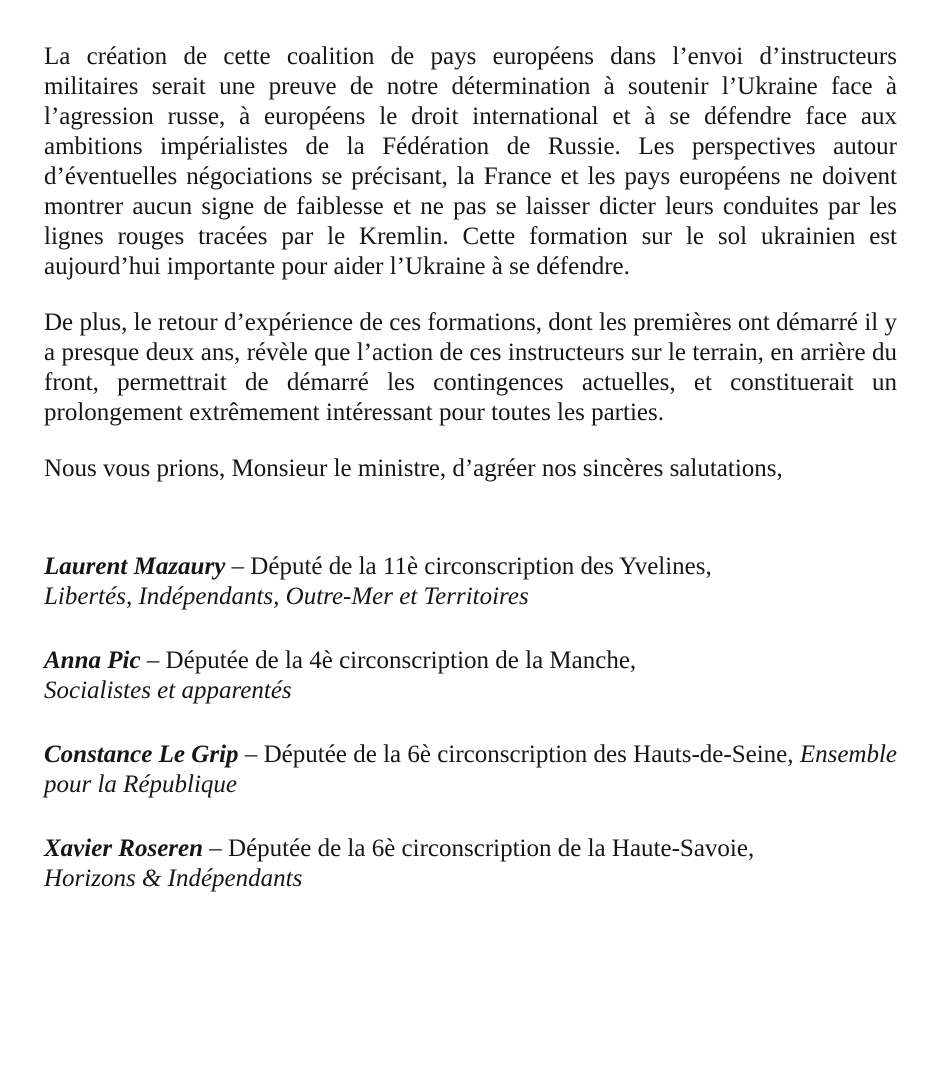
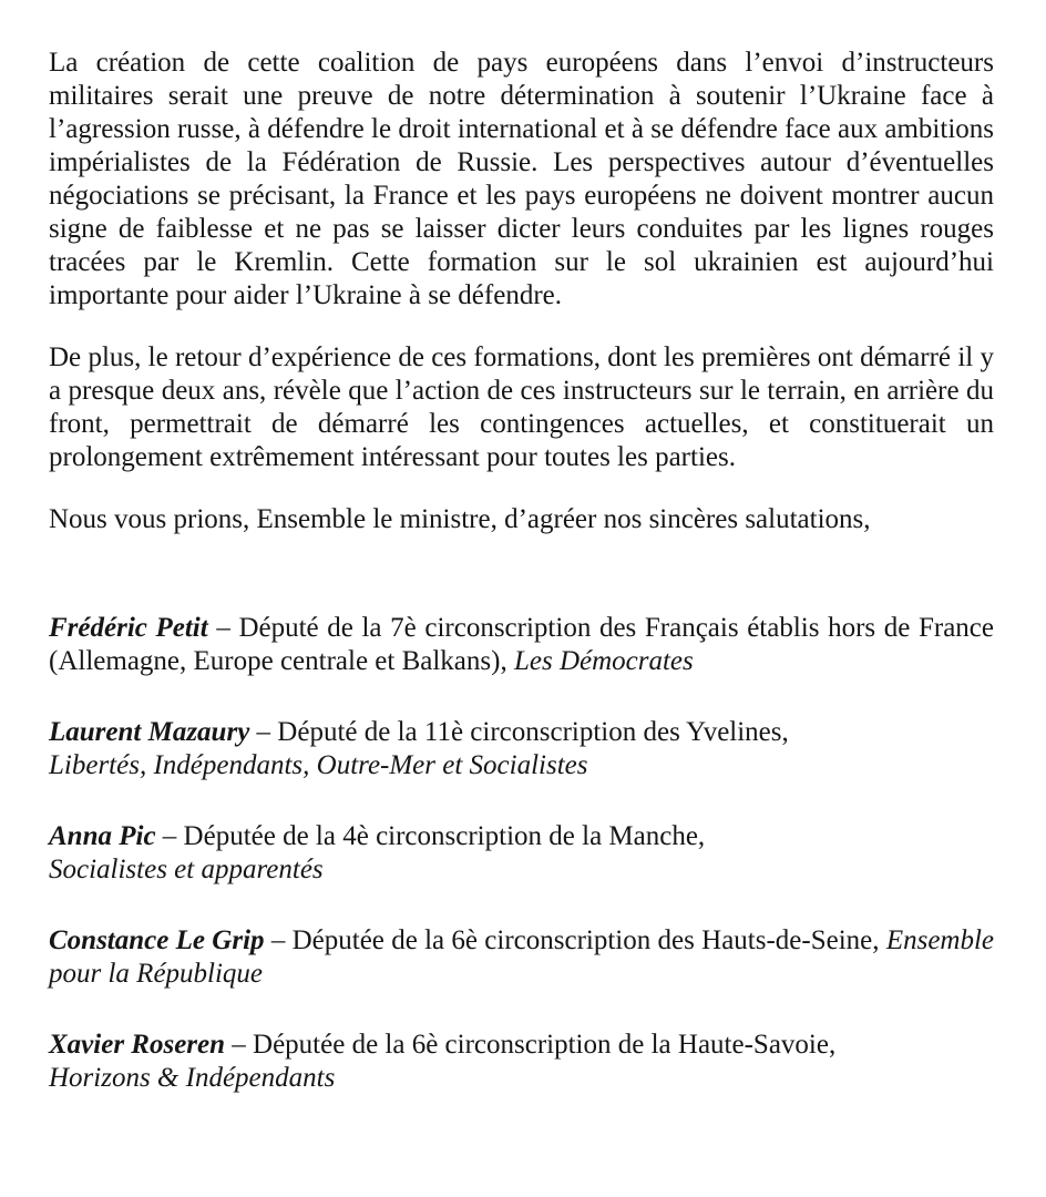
- La création de cette coalition de pays européens dans l’envoi d’instructeurs militaires serait une preuve de notre détermination à soutenir l’Ukraine face à l’agression russe, à européens le droit international et à se défendre face aux ambitions impérialistes de la Fédération de Russie. Les perspectives autour d’éventuelles négociations se précisant, la France et les pays européens ne doivent montrer aucun signe de faiblesse et ne pas se laisser dicter leurs conduites par les lignes rouges tracées par le Kremlin. Cette formation sur le sol ukrainien est aujourd’hui importante pour aider l’Ukraine à se défendre.
+ La création de cette coalition de pays européens dans l’envoi d’instructeurs militaires serait une preuve de notre détermination à soutenir l’Ukraine face à l’agression russe, à défendre le droit international et à se défendre face aux ambitions impérialistes de la Fédération de Russie. Les perspectives autour d’éventuelles négociations se précisant, la France et les pays européens ne doivent montrer aucun signe de faiblesse et ne pas se laisser dicter leurs conduites par les lignes rouges tracées par le Kremlin. Cette formation sur le sol ukrainien est aujourd’hui importante pour aider l’Ukraine à se défendre.
  De plus, le retour d’expérience de ces formations, dont les premières ont démarré il y a presque deux ans, révèle que l’action de ces instructeurs sur le terrain, en arrière du front, permettrait de démarré les contingences actuelles, et constituerait un prolongement extrêmement intéressant pour toutes les parties.
- Nous vous prions, Monsieur le ministre, d’agréer nos sincères salutations,
+ Nous vous prions, Ensemble le ministre, d’agréer nos sincères salutations,
+ Frédéric Petit – Député de la 7è circonscription des Français établis hors de France (Allemagne, Europe centrale et Balkans), Les Démocrates
  Laurent Mazaury – Député de la 11è circonscription des Yvelines,
- Libertés, Indépendants, Outre-Mer et Territoires
+ Libertés, Indépendants, Outre-Mer et Socialistes
  Anna Pic – Députée de la 4è circonscription de la Manche,
  Socialistes et apparentés
  Constance Le Grip – Députée de la 6è circonscription des Hauts-de-Seine, Ensemble pour la République
  Xavier Roseren – Députée de la 6è circonscription de la Haute-Savoie,
  Horizons & Indépendants
